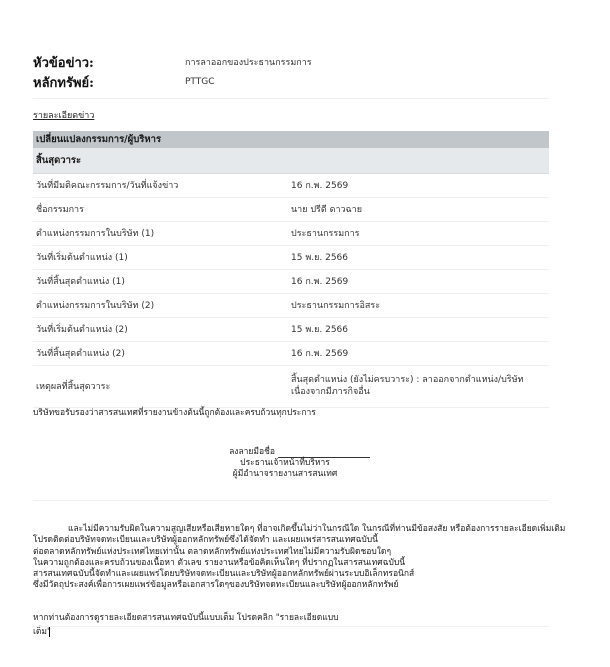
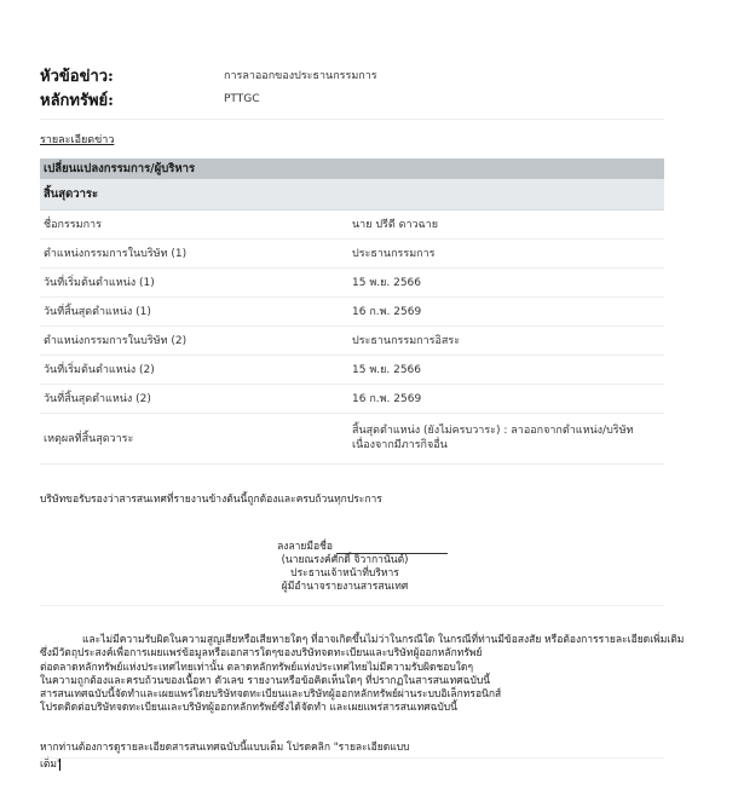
  หัวข้อข่าว:
  การลาออกของประธานกรรมการ
  หลักทรัพย์:
  PTTGC
  รายละเอียดข่าว
  เปลี่ยนแปลงกรรมการ/ผู้บริหาร
  สิ้นสุดวาระ
- วันที่มีมติคณะกรรมการ/วันที่แจ้งข่าว	16 ก.พ. 2569
  ชื่อกรรมการ	นาย ปรีดี ดาวฉาย
  ตำแหน่งกรรมการในบริษัท (1)	ประธานกรรมการ
  วันที่เริ่มต้นตำแหน่ง (1)	15 พ.ย. 2566
  วันที่สิ้นสุดตำแหน่ง (1)	16 ก.พ. 2569
  ตำแหน่งกรรมการในบริษัท (2)	ประธานกรรมการอิสระ
  วันที่เริ่มต้นตำแหน่ง (2)	15 พ.ย. 2566
  วันที่สิ้นสุดตำแหน่ง (2)	16 ก.พ. 2569
  เหตุผลที่สิ้นสุดวาระ	สิ้นสุดตำแหน่ง (ยังไม่ครบวาระ) : ลาออกจากตำแหน่ง/บริษัท เนื่องจากมีภารกิจอื่น
  บริษัทขอรับรองว่าสารสนเทศที่รายงานข้างต้นนี้ถูกต้องและครบถ้วนทุกประการ
  ลงลายมือชื่อ
+ (นายณรงค์ศักดิ์ จิวากานันต์)
  ประธานเจ้าหน้าที่บริหาร
  ผู้มีอำนาจรายงานสารสนเทศ
  และไม่มีความรับผิดในความสูญเสียหรือเสียหายใดๆ ที่อาจเกิดขึ้นไม่ว่าในกรณีใด ในกรณีที่ท่านมีข้อสงสัย หรือต้องการรายละเอียดเพิ่มเติม
- โปรดติดต่อบริษัทจดทะเบียนและบริษัทผู้ออกหลักทรัพย์ซึ่งได้จัดทำ และเผยแพร่สารสนเทศฉบับนี้
+ ซึ่งมีวัตถุประสงค์เพื่อการเผยแพร่ข้อมูลหรือเอกสารใดๆของบริษัทจดทะเบียนและบริษัทผู้ออกหลักทรัพย์
  ต่อตลาดหลักทรัพย์แห่งประเทศไทยเท่านั้น ตลาดหลักทรัพย์แห่งประเทศไทยไม่มีความรับผิดชอบใดๆ
  ในความถูกต้องและครบถ้วนของเนื้อหา ตัวเลข รายงานหรือข้อคิดเห็นใดๆ ที่ปรากฏในสารสนเทศฉบับนี้
  สารสนเทศฉบับนี้จัดทำและเผยแพร่โดยบริษัทจดทะเบียนและบริษัทผู้ออกหลักทรัพย์ผ่านระบบอิเล็กทรอนิกส์
- ซึ่งมีวัตถุประสงค์เพื่อการเผยแพร่ข้อมูลหรือเอกสารใดๆของบริษัทจดทะเบียนและบริษัทผู้ออกหลักทรัพย์
+ โปรดติดต่อบริษัทจดทะเบียนและบริษัทผู้ออกหลักทรัพย์ซึ่งได้จัดทำ และเผยแพร่สารสนเทศฉบับนี้
  หากท่านต้องการดูรายละเอียดสารสนเทศฉบับนี้แบบเต็ม โปรดคลิก "รายละเอียดแบบเต็ม
